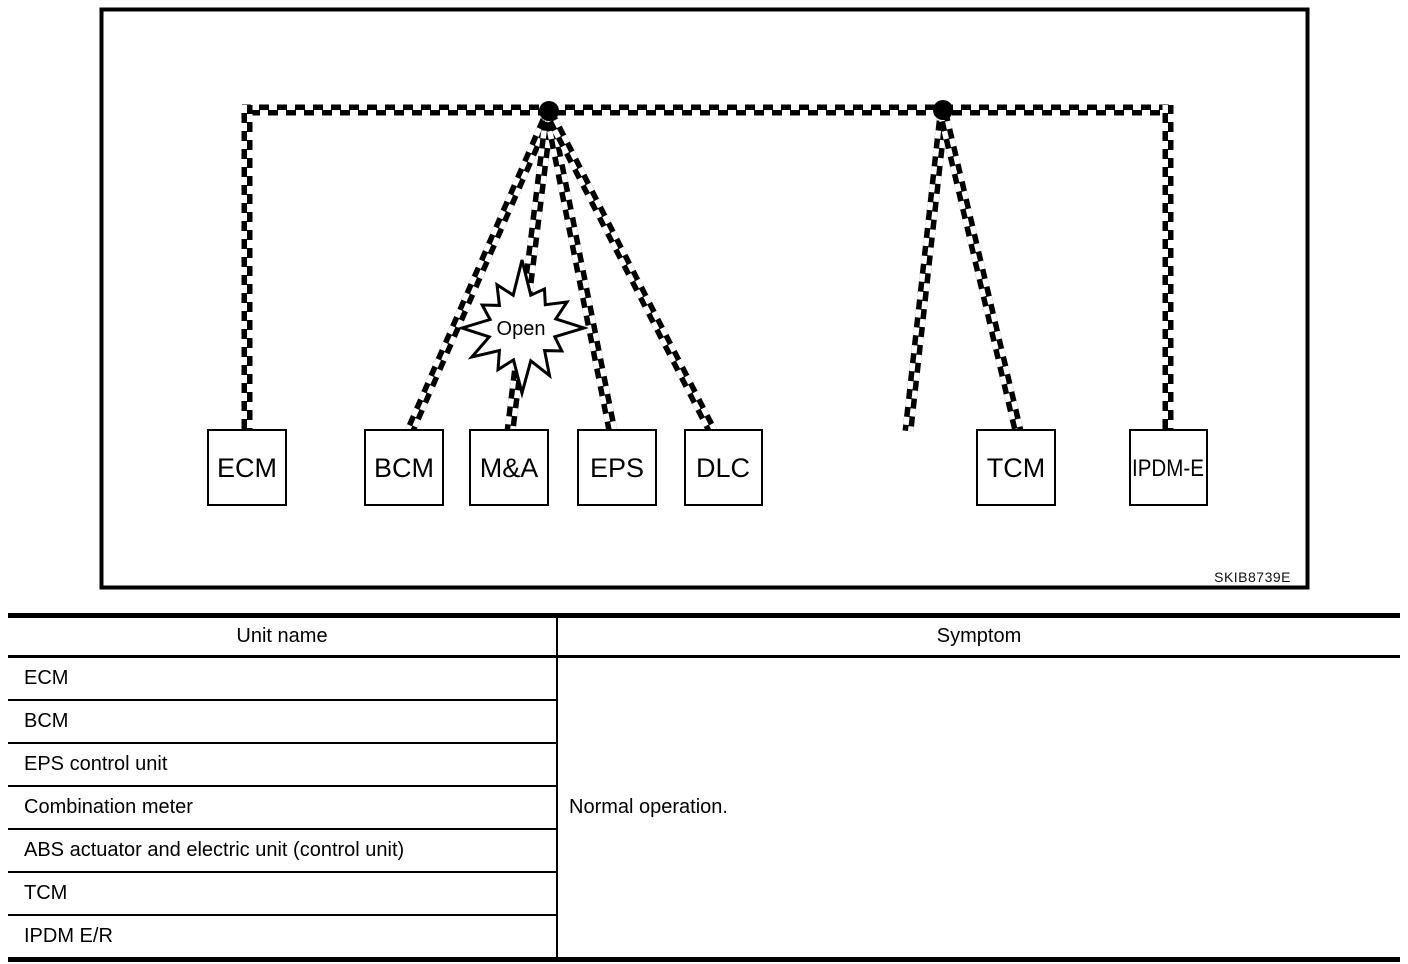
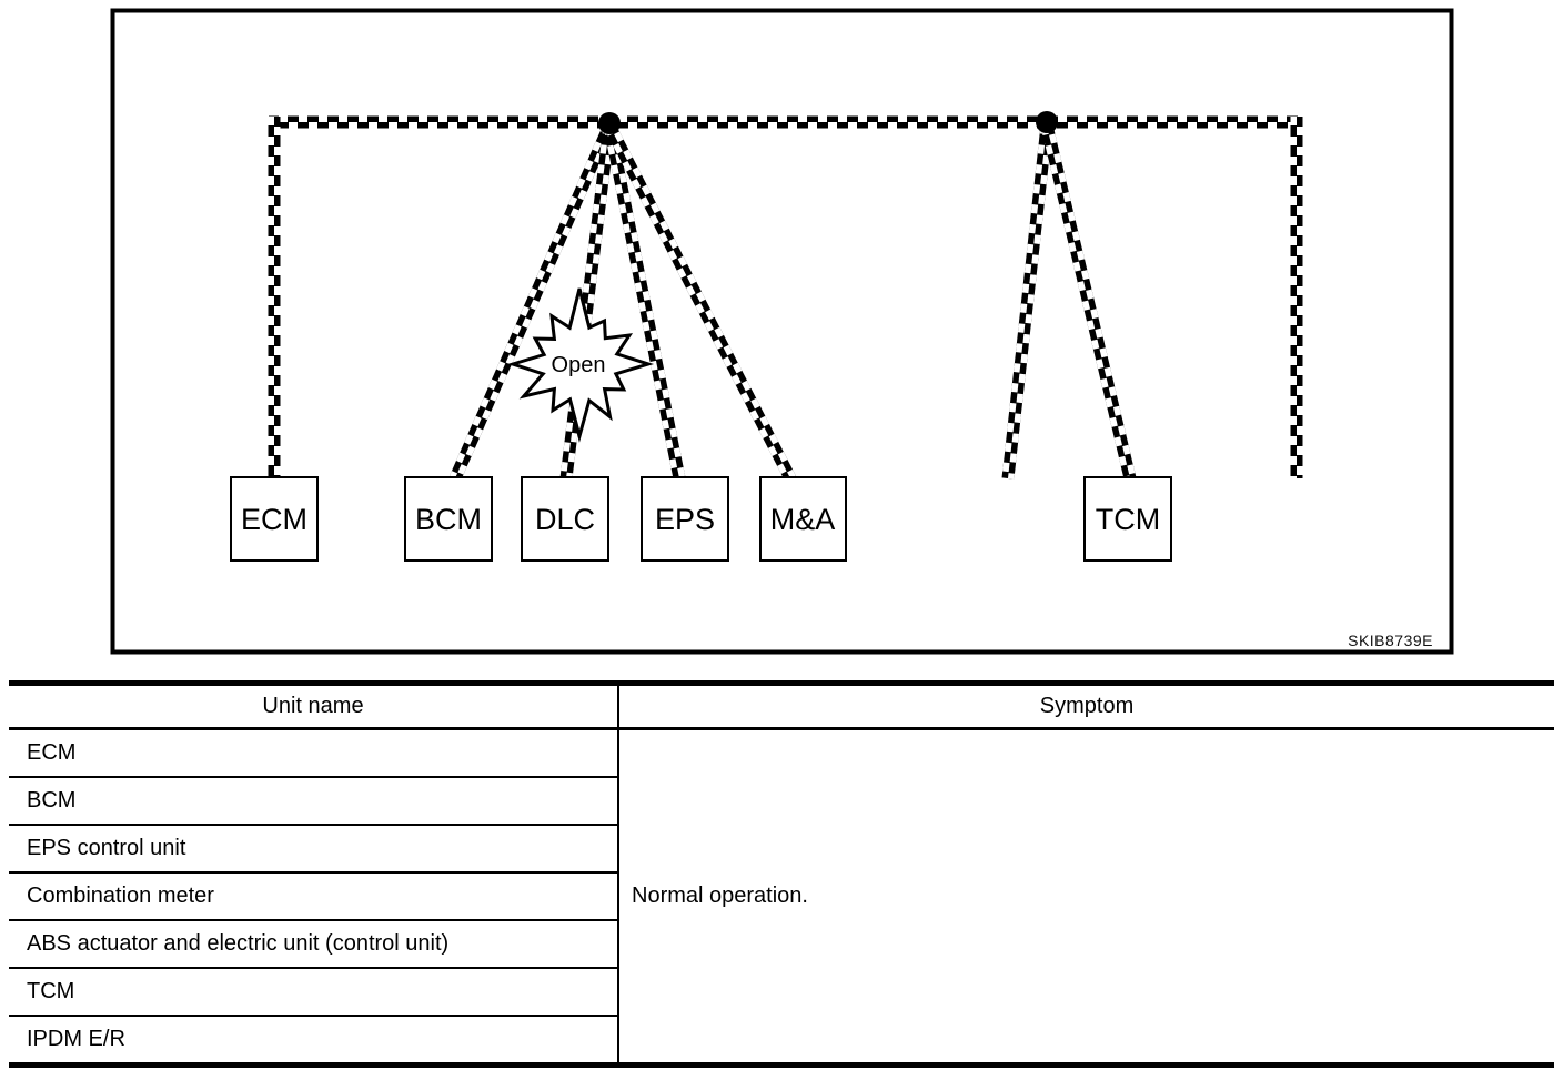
  Open
  ECM
  BCM
- M&A
+ DLC
  EPS
- DLC
+ M&A
  TCM
- IPDM-E
  SKIB8739E
  Unit name	Symptom
  ECM	Normal operation.
  BCM
  EPS control unit
  Combination meter
  ABS actuator and electric unit (control unit)
  TCM
  IPDM E/R
